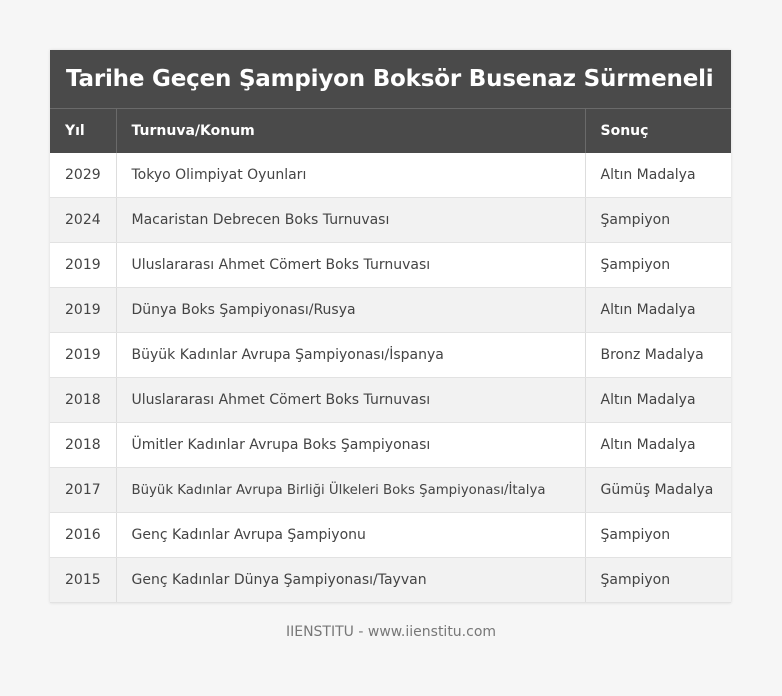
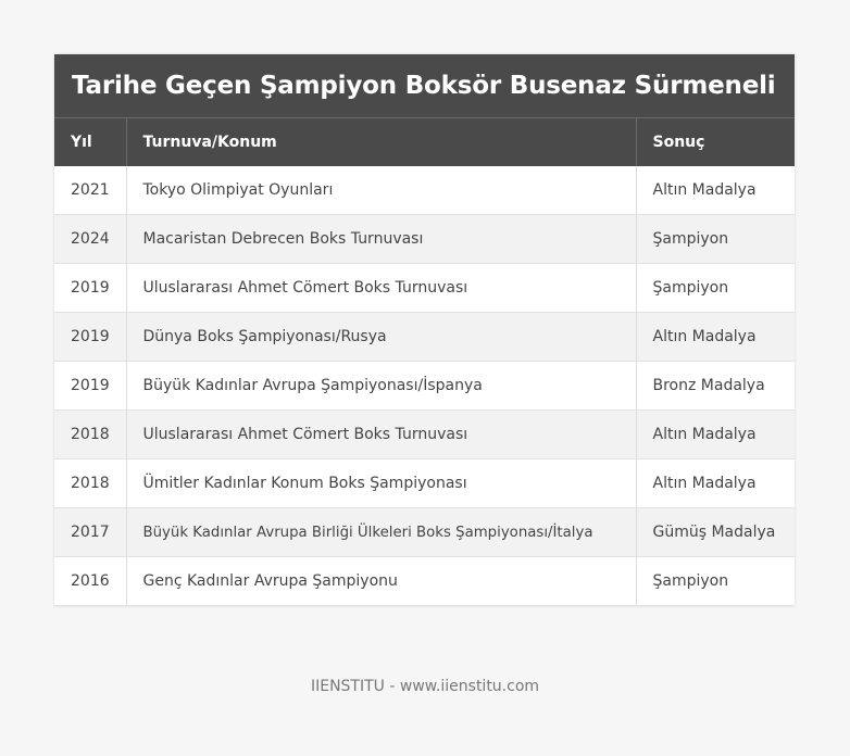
  Tarihe Geçen Şampiyon Boksör Busenaz Sürmeneli
  Yıl	Turnuva/Konum	Sonuç
- 2029	Tokyo Olimpiyat Oyunları	Altın Madalya
+ 2021	Tokyo Olimpiyat Oyunları	Altın Madalya
  2024	Macaristan Debrecen Boks Turnuvası	Şampiyon
  2019	Uluslararası Ahmet Cömert Boks Turnuvası	Şampiyon
  2019	Dünya Boks Şampiyonası/Rusya	Altın Madalya
  2019	Büyük Kadınlar Avrupa Şampiyonası/İspanya	Bronz Madalya
  2018	Uluslararası Ahmet Cömert Boks Turnuvası	Altın Madalya
- 2018	Ümitler Kadınlar Avrupa Boks Şampiyonası	Altın Madalya
+ 2018	Ümitler Kadınlar Konum Boks Şampiyonası	Altın Madalya
  2017	Büyük Kadınlar Avrupa Birliği Ülkeleri Boks Şampiyonası/İtalya	Gümüş Madalya
  2016	Genç Kadınlar Avrupa Şampiyonu	Şampiyon
- 2015	Genç Kadınlar Dünya Şampiyonası/Tayvan	Şampiyon
  IIENSTITU - www.iienstitu.com
